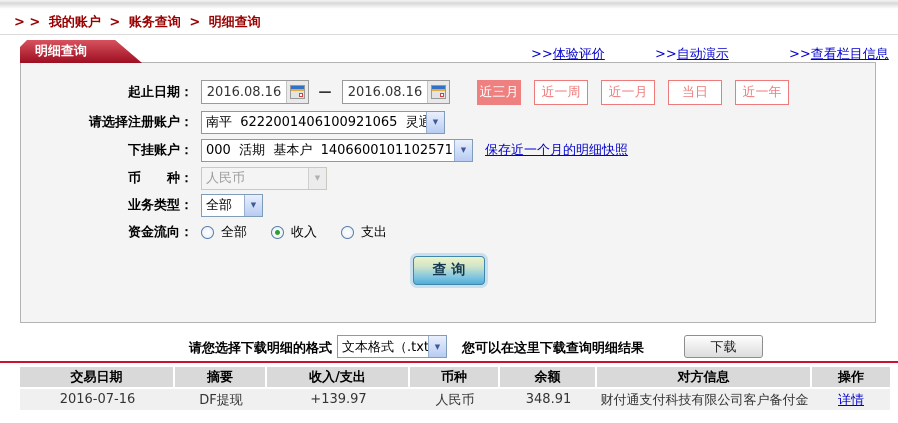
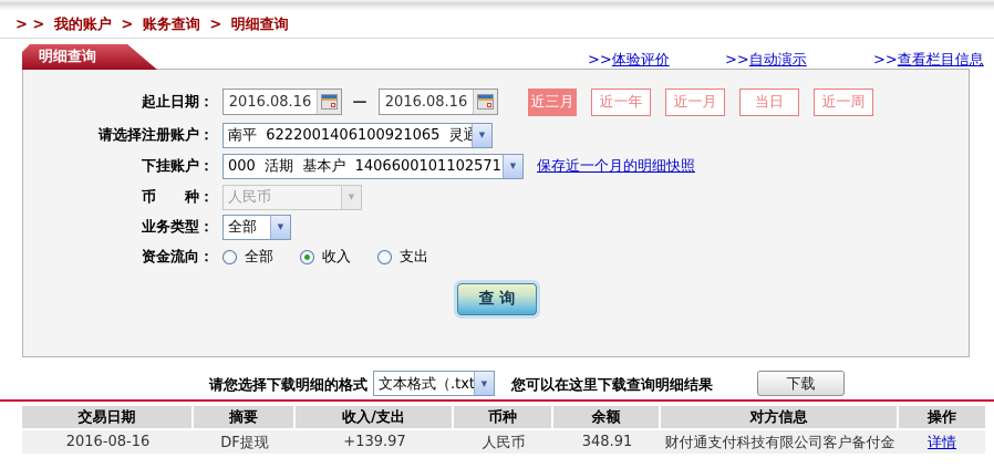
  > > 我的账户 > 账务查询 > 明细查询
  明细查询
  >>体验评价
  >>自动演示
  >>查看栏目信息
  起止日期：
  2016.08.16
  —
  2016.08.16
  近三月
- 近一周
+ 近一年
  近一月
  当日
- 近一年
+ 近一周
  请选择注册账户：
  南平 6222001406100921065 灵
  ▼
  下挂账户：
  000 活期 基本户 1406600101102571
  ▼
  保存近一个月的明细快照
  币 种：
  人民币
  ▼
  业务类型：
  全部
  ▼
  资金流向：
  全部
  收入
  支出
  查 询
  请您选择下载明细的格式
  文本格式（.txt
  ▼
  您可以在这里下载查询明细结果
  下载
  交易日期
  摘要
  收入/支出
  币种
  余额
  对方信息
  操作
- 2016-07-16
+ 2016-08-16
  DF提现
  +139.97
  人民币
  348.91
  财付通支付科技有限公司客户备付金
  详情
